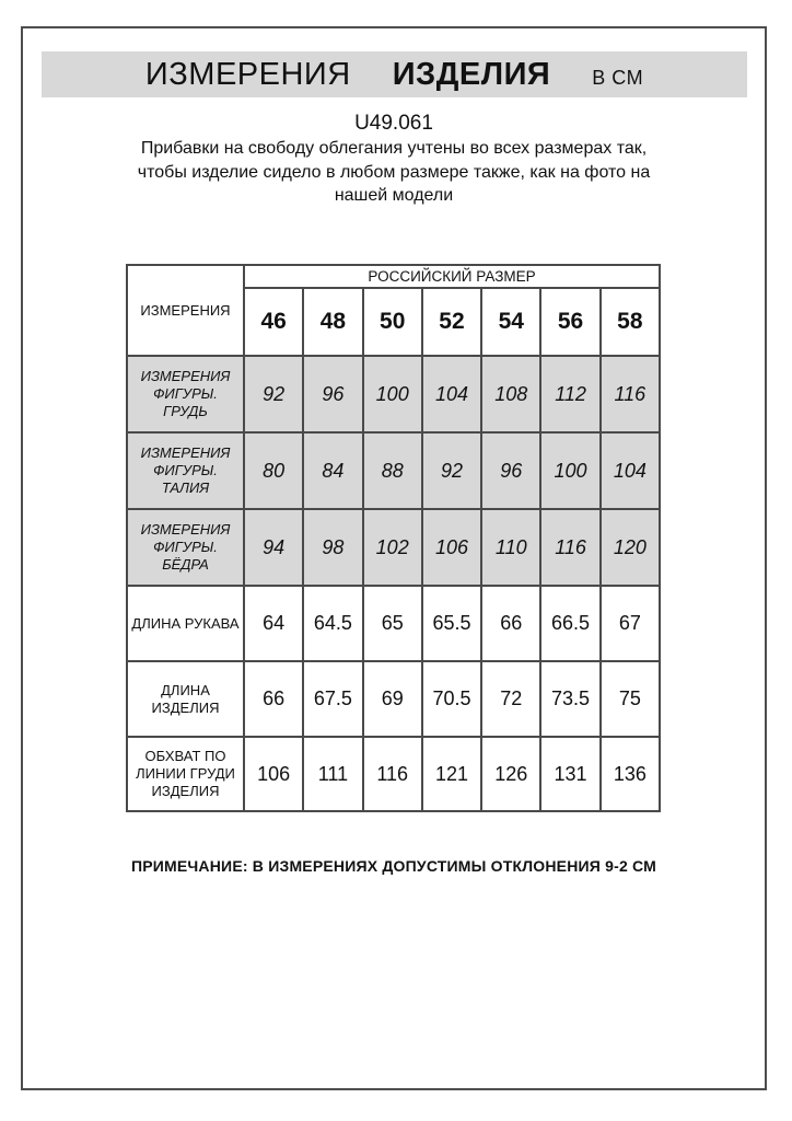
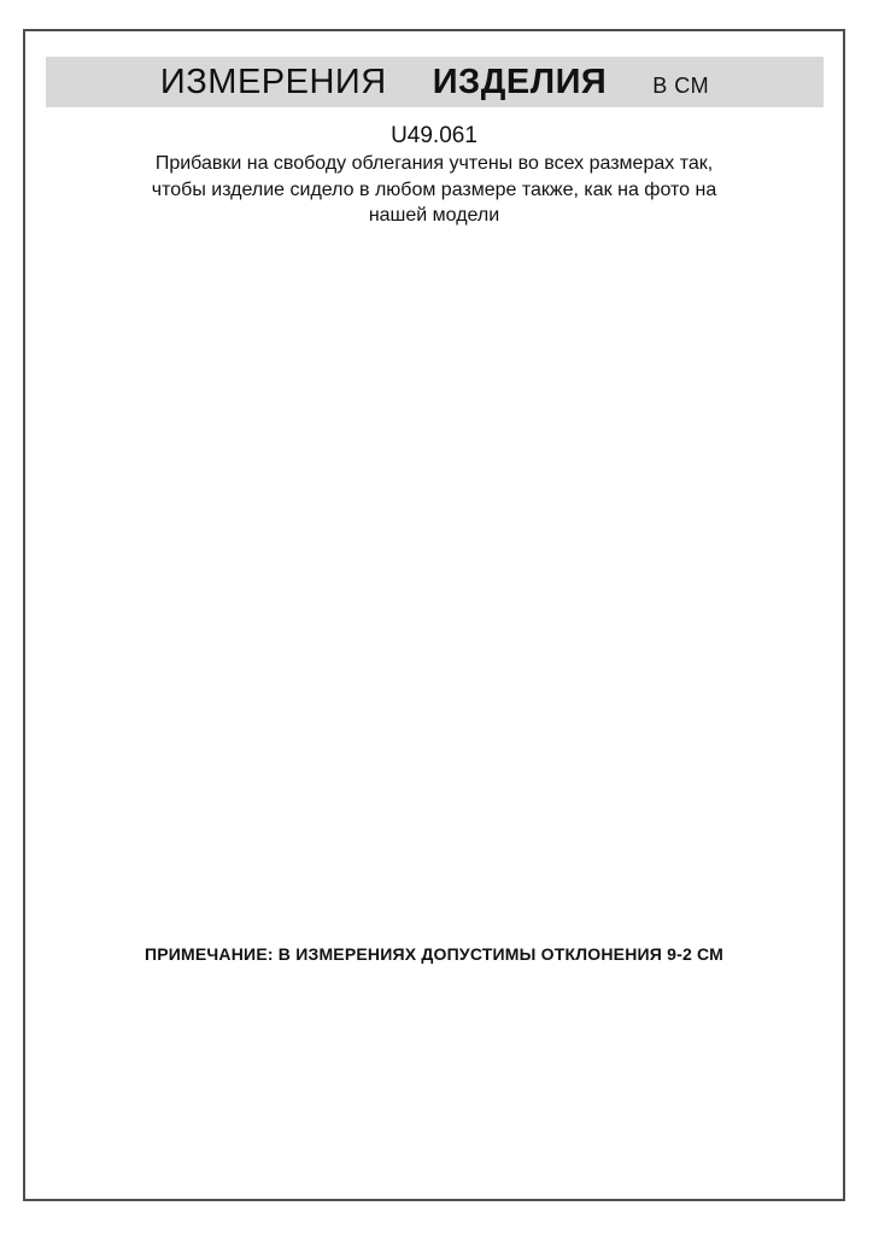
  ИЗМЕРЕНИЯ
  ИЗДЕЛИЯ
  В СМ
  U49.061
  Прибавки на свободу облегания учтены во всех размерах так,
  чтобы изделие сидело в любом размере также, как на фото на
  нашей модели
- ИЗМЕРЕНИЯ	РОССИЙСКИЙ РАЗМЕР
- 46	48	50	52	54	56	58
- ИЗМЕРЕНИЯ ФИГУРЫ. ГРУДЬ	92	96	100	104	108	112	116
- ИЗМЕРЕНИЯ ФИГУРЫ. ТАЛИЯ	80	84	88	92	96	100	104
- ИЗМЕРЕНИЯ ФИГУРЫ. БЁДРА	94	98	102	106	110	116	120
- ДЛИНА РУКАВА	64	64.5	65	65.5	66	66.5	67
- ДЛИНА ИЗДЕЛИЯ	66	67.5	69	70.5	72	73.5	75
- ОБХВАТ ПО ЛИНИИ ГРУДИ ИЗДЕЛИЯ	106	111	116	121	126	131	136
  ПРИМЕЧАНИЕ: В ИЗМЕРЕНИЯХ ДОПУСТИМЫ ОТКЛОНЕНИЯ 9-2 СМ
